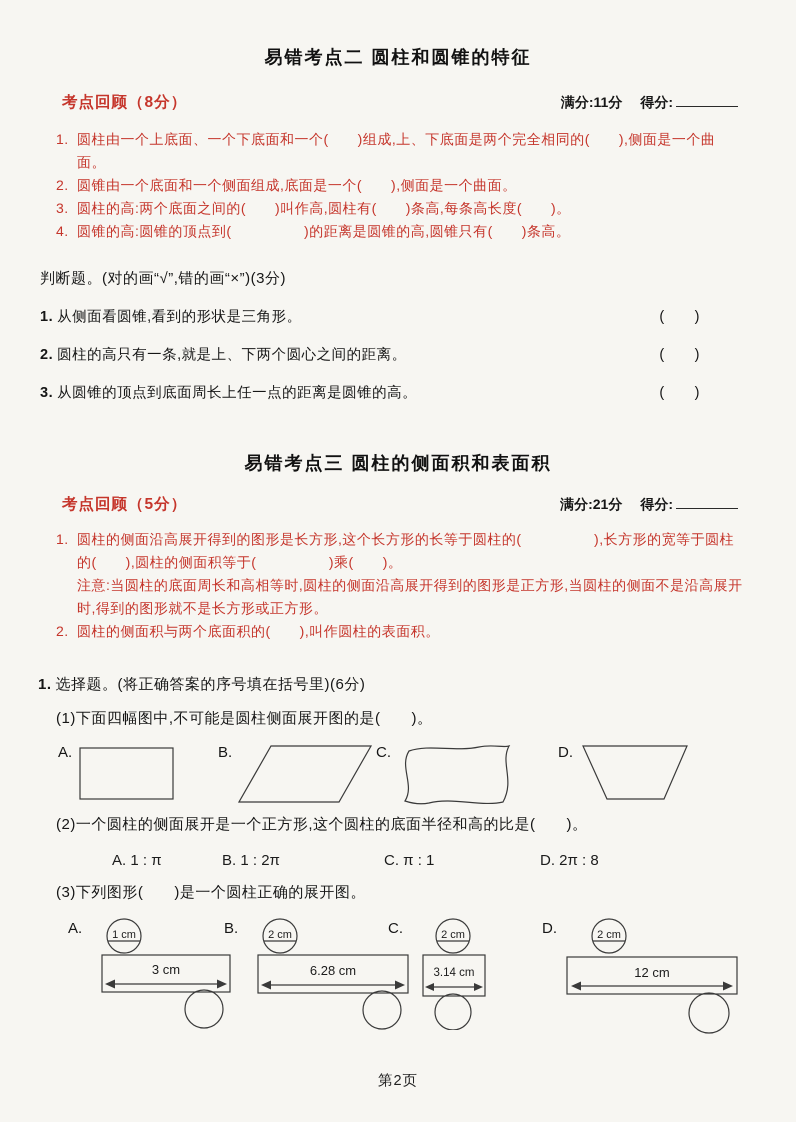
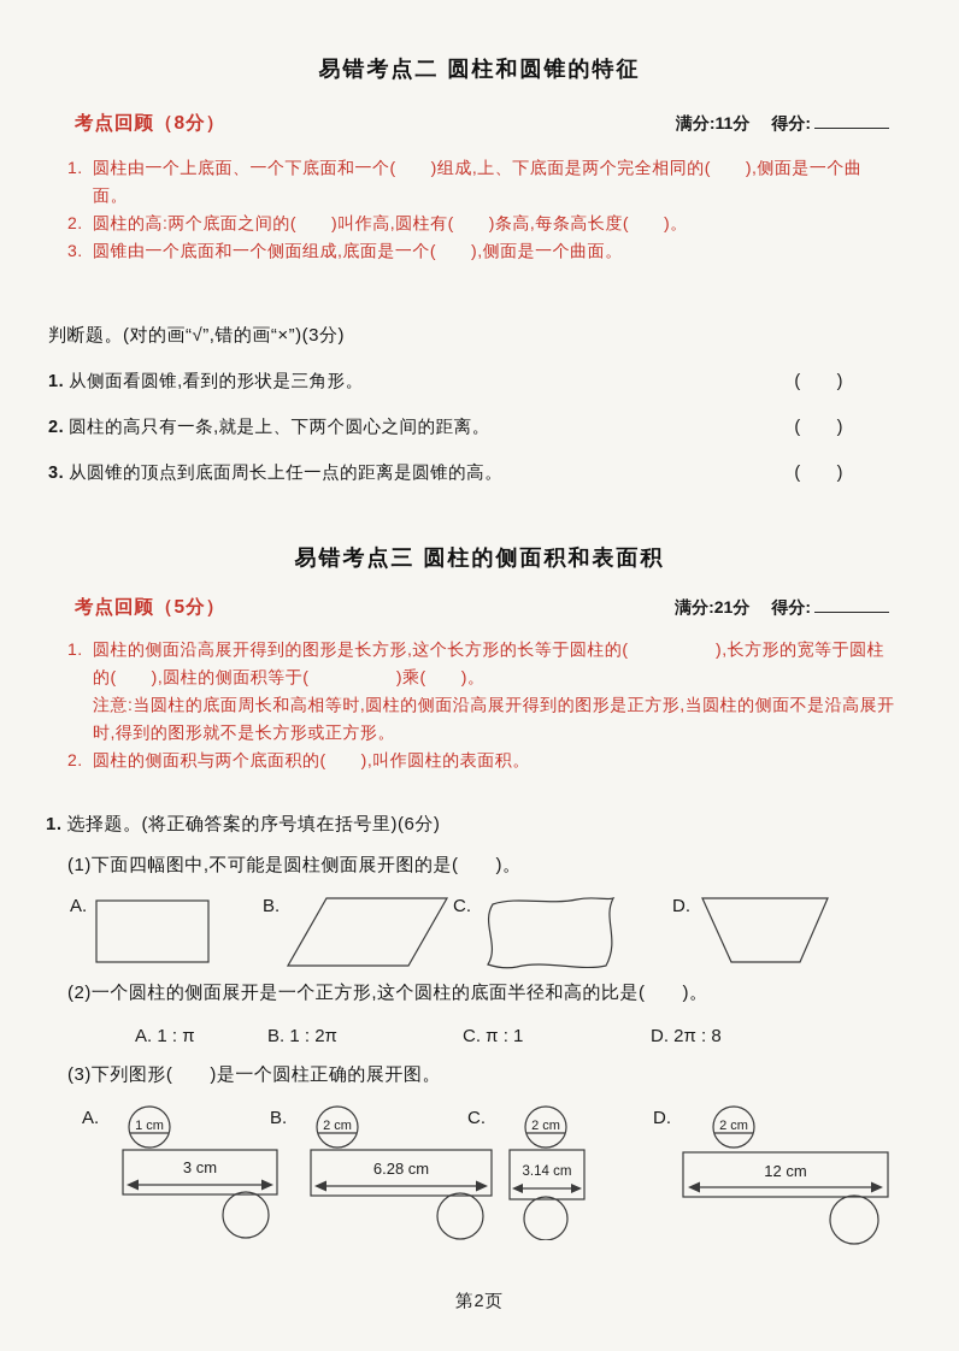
  易错考点二 圆柱和圆锥的特征
  考点回顾（8分）
  满分:11分
  得分:
  1.
  圆柱由一个上底面、一个下底面和一个( )组成,上、下底面是两个完全相同的( ),侧面是一个曲面。
  2.
- 圆锥由一个底面和一个侧面组成,底面是一个( ),侧面是一个曲面。
+ 圆柱的高:两个底面之间的( )叫作高,圆柱有( )条高,每条高长度( )。
  3.
- 圆柱的高:两个底面之间的( )叫作高,圆柱有( )条高,每条高长度( )。
+ 圆锥由一个底面和一个侧面组成,底面是一个( ),侧面是一个曲面。
- 4.
- 圆锥的高:圆锥的顶点到( )的距离是圆锥的高,圆锥只有( )条高。
  判断题。(对的画“√”,错的画“×”)(3分)
  1. 从侧面看圆锥,看到的形状是三角形。
  ( )
  2. 圆柱的高只有一条,就是上、下两个圆心之间的距离。
  ( )
  3. 从圆锥的顶点到底面周长上任一点的距离是圆锥的高。
  ( )
  易错考点三 圆柱的侧面积和表面积
  考点回顾（5分）
  满分:21分
  得分:
  1.
  圆柱的侧面沿高展开得到的图形是长方形,这个长方形的长等于圆柱的( ),长方形的宽等于圆柱的( ),圆柱的侧面积等于( )乘( )。
  注意:当圆柱的底面周长和高相等时,圆柱的侧面沿高展开得到的图形是正方形,当圆柱的侧面不是沿高展开时,得到的图形就不是长方形或正方形。
  2.
  圆柱的侧面积与两个底面积的( ),叫作圆柱的表面积。
  1. 选择题。(将正确答案的序号填在括号里)(6分)
  (1)下面四幅图中,不可能是圆柱侧面展开图的是( )。
  A.
  B.
  C.
  D.
  (2)一个圆柱的侧面展开是一个正方形,这个圆柱的底面半径和高的比是( )。
  A. 1 : π
  B. 1 : 2π
  C. π : 1
  D. 2π : 8
  (3)下列图形( )是一个圆柱正确的展开图。
  A.
  1 cm
  3 cm
  B.
  2 cm
  6.28 cm
  C.
  2 cm
  3.14 cm
  D.
  2 cm
  12 cm
  第2页
